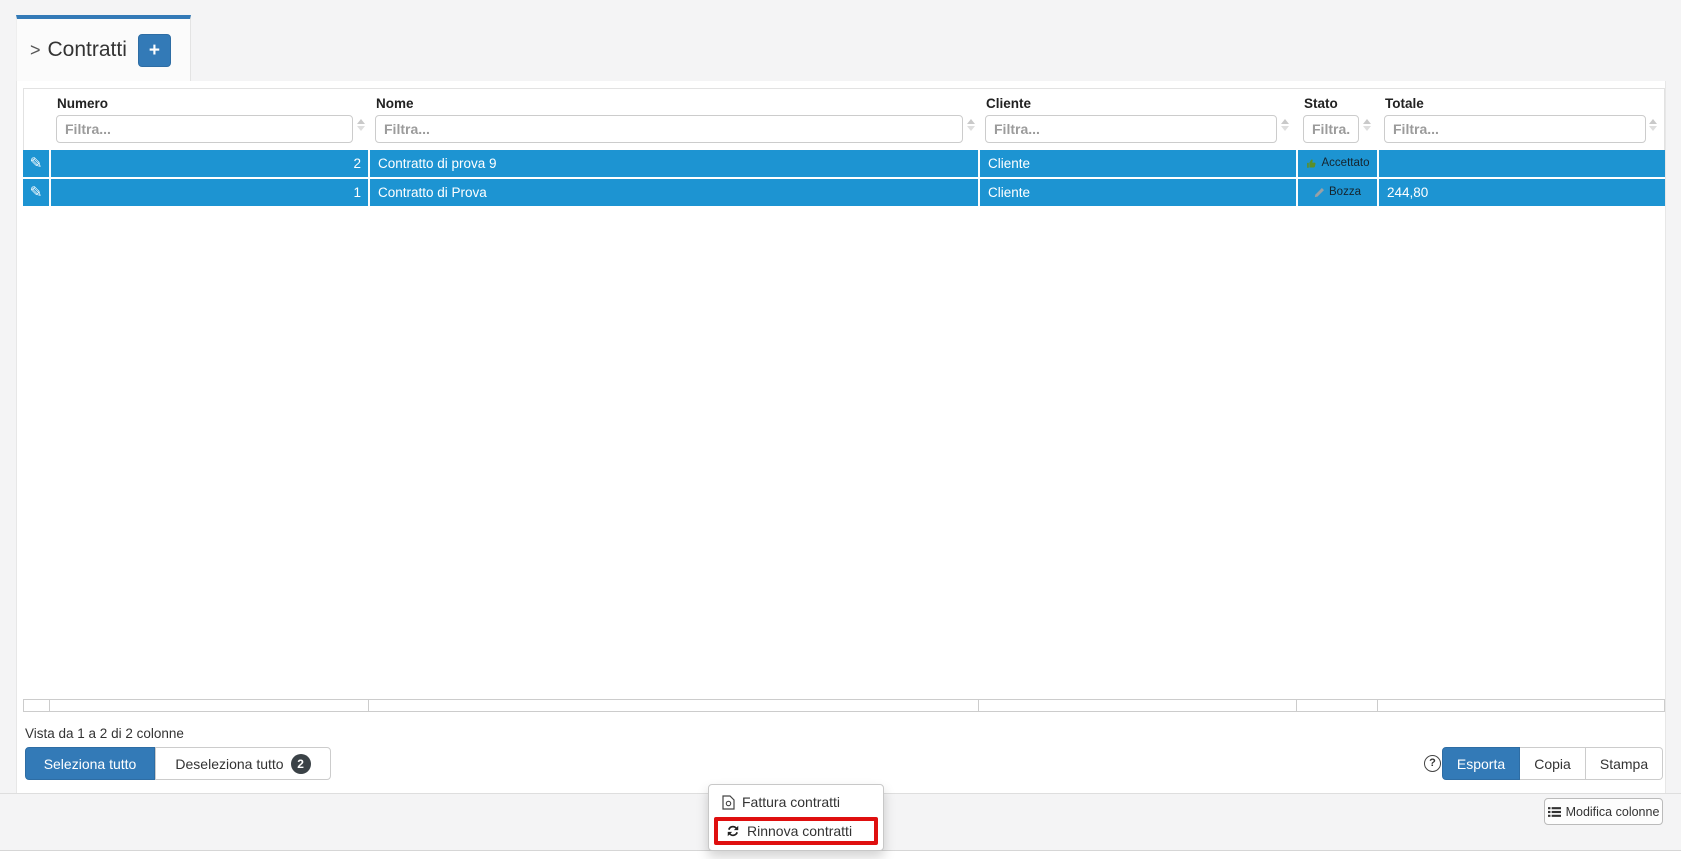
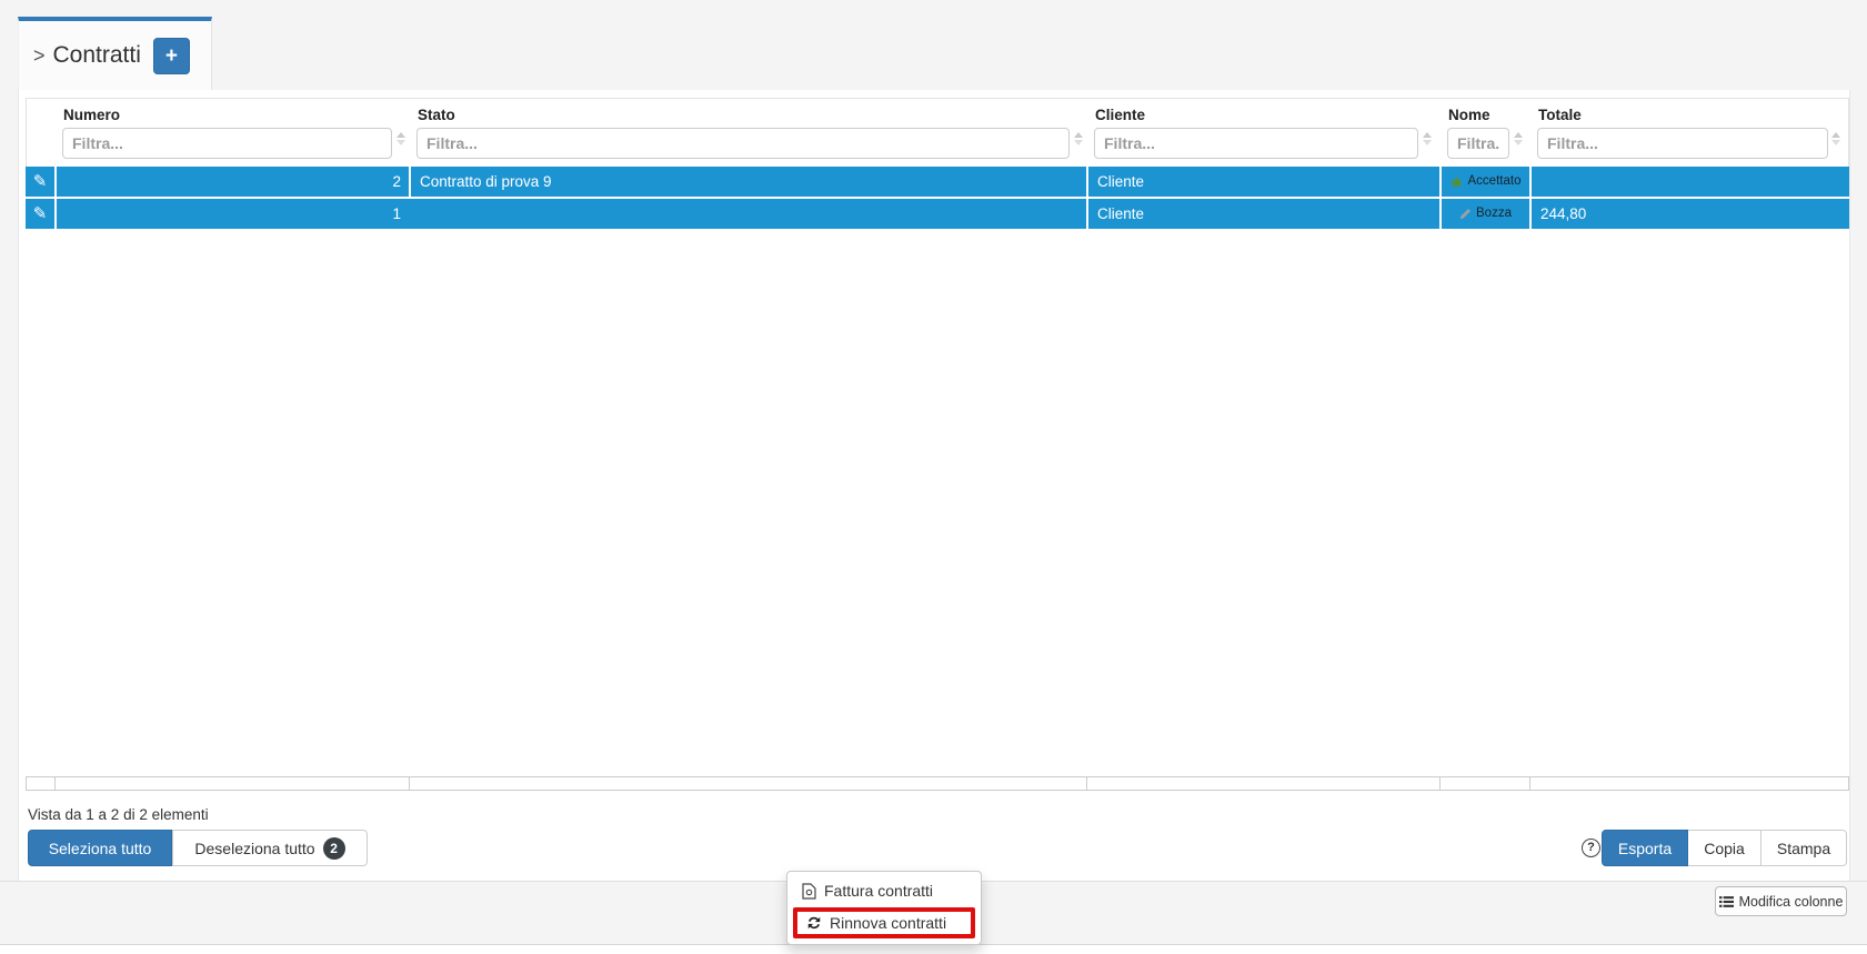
  >
  Contratti
  +
  Numero
  Filtra...
- Nome
+ Stato
  Filtra...
  Cliente
  Filtra...
- Stato
+ Nome
  Filtra.
  Totale
  Filtra...
  ✎
  2
  Contratto di prova 9
  Cliente
  Accettato
  ✎
  1
- Contratto di Prova
  Cliente
  Bozza
  244,80
- Vista da 1 a 2 di 2 colonne
+ Vista da 1 a 2 di 2 elementi
  Seleziona tutto
  Deseleziona tutto
  2
  ?
  Esporta
  Copia
  Stampa
  Modifica colonne
  Fattura contratti
  Rinnova contratti
